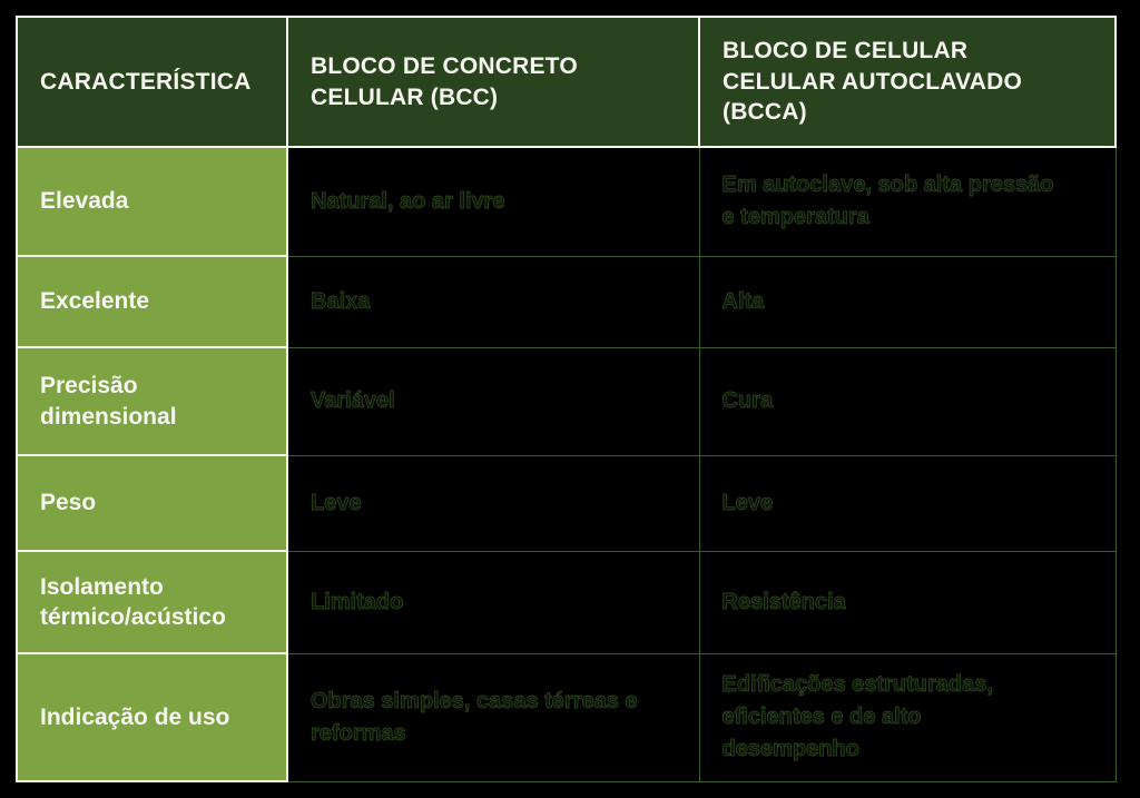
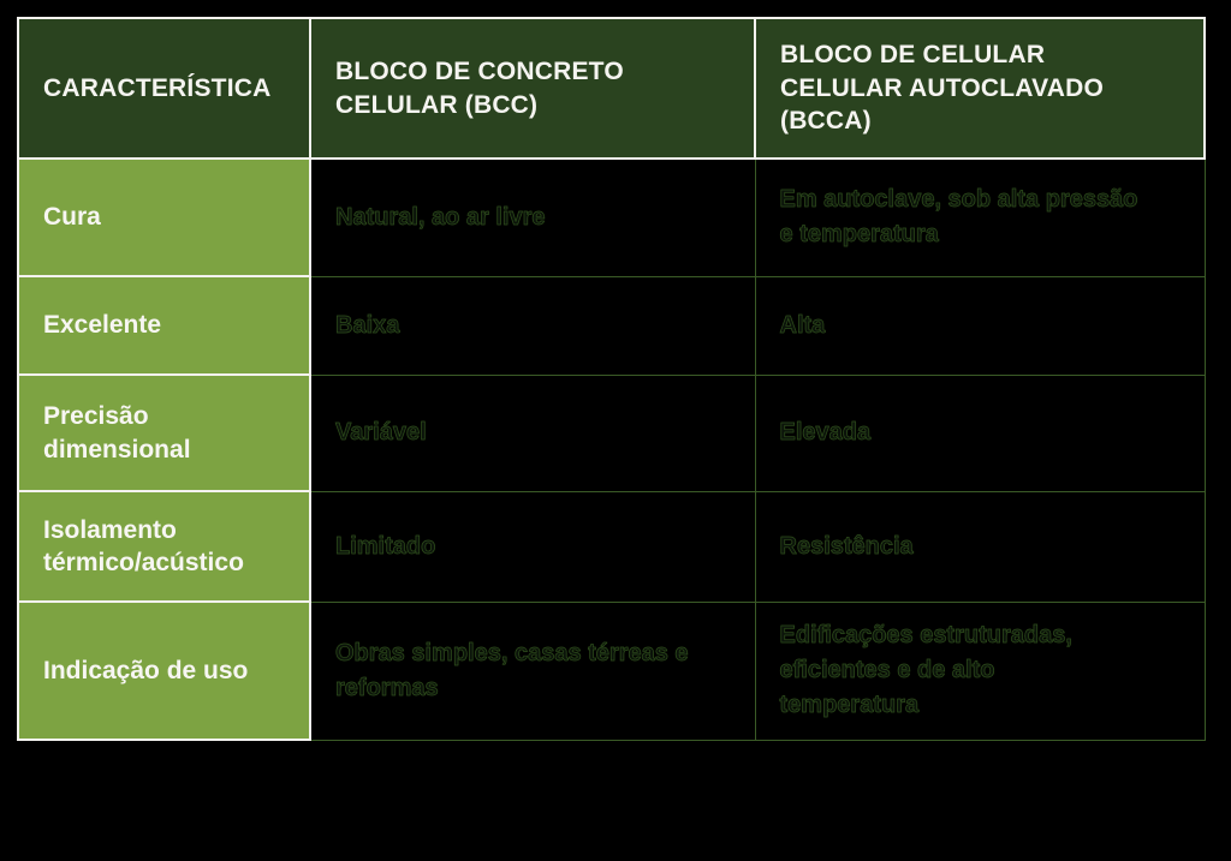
  CARACTERÍSTICA	BLOCO DE CONCRETO CELULAR (BCC)	BLOCO DE CELULAR CELULAR AUTOCLAVADO (BCCA)
- Elevada	Natural, ao ar livre	Em autoclave, sob alta pressão e temperatura
+ Cura	Natural, ao ar livre	Em autoclave, sob alta pressão e temperatura
  Excelente	Baixa	Alta
- Precisão dimensional	Variável	Cura
+ Precisão dimensional	Variável	Elevada
- Peso	Leve	Leve
  Isolamento térmico/acústico	Limitado	Resistência
- Indicação de uso	Obras simples, casas térreas e reformas	Edificações estruturadas, eficientes e de alto desempenho
+ Indicação de uso	Obras simples, casas térreas e reformas	Edificações estruturadas, eficientes e de alto temperatura
